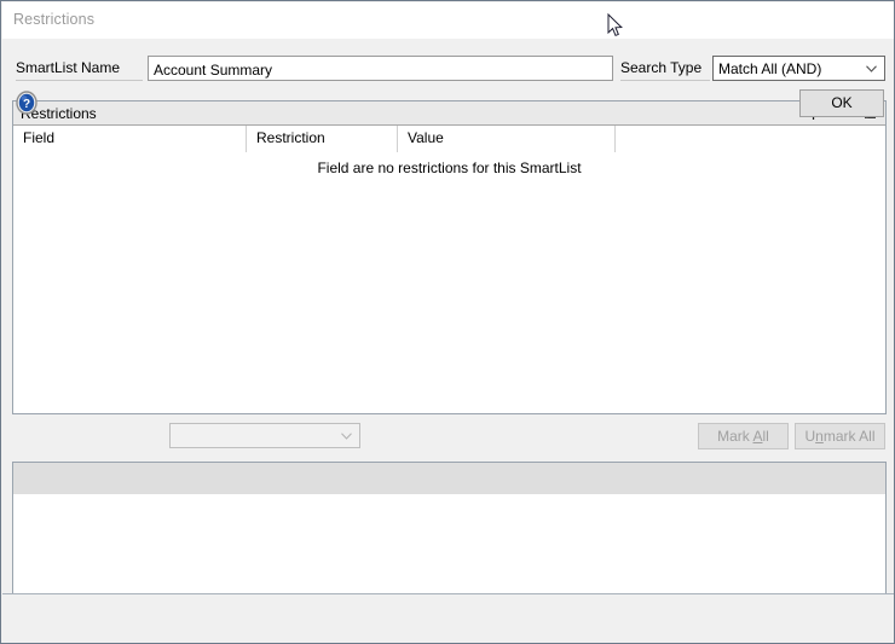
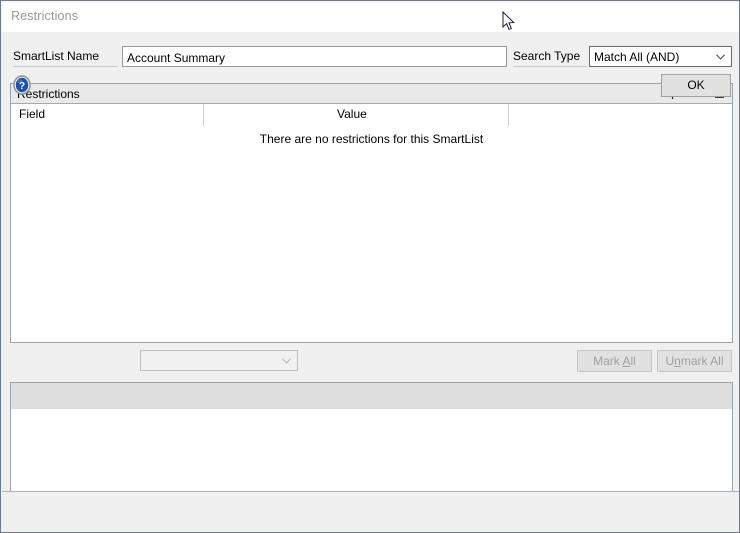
  Restrictions
  SmartList Name
  Account Summary
  Search Type
  Match All (AND)
  estrictions
  Field
- Restriction
  Value
- Field are no restrictions for this SmartList
+ There are no restrictions for this SmartList
  Mark All
  Unmark All
  ?
  OK
